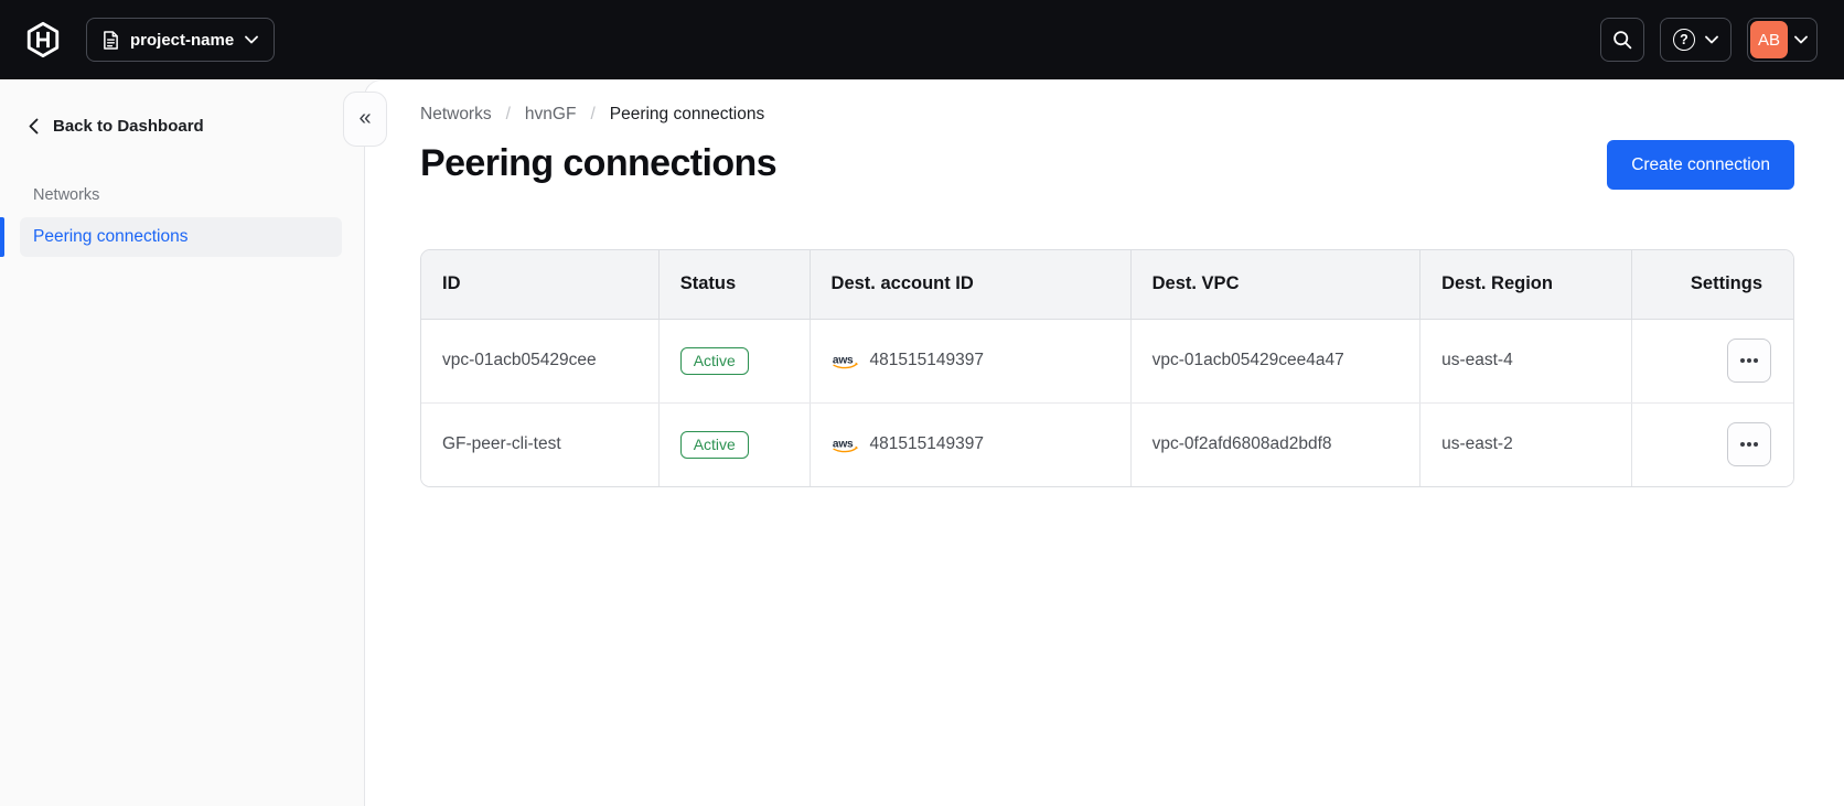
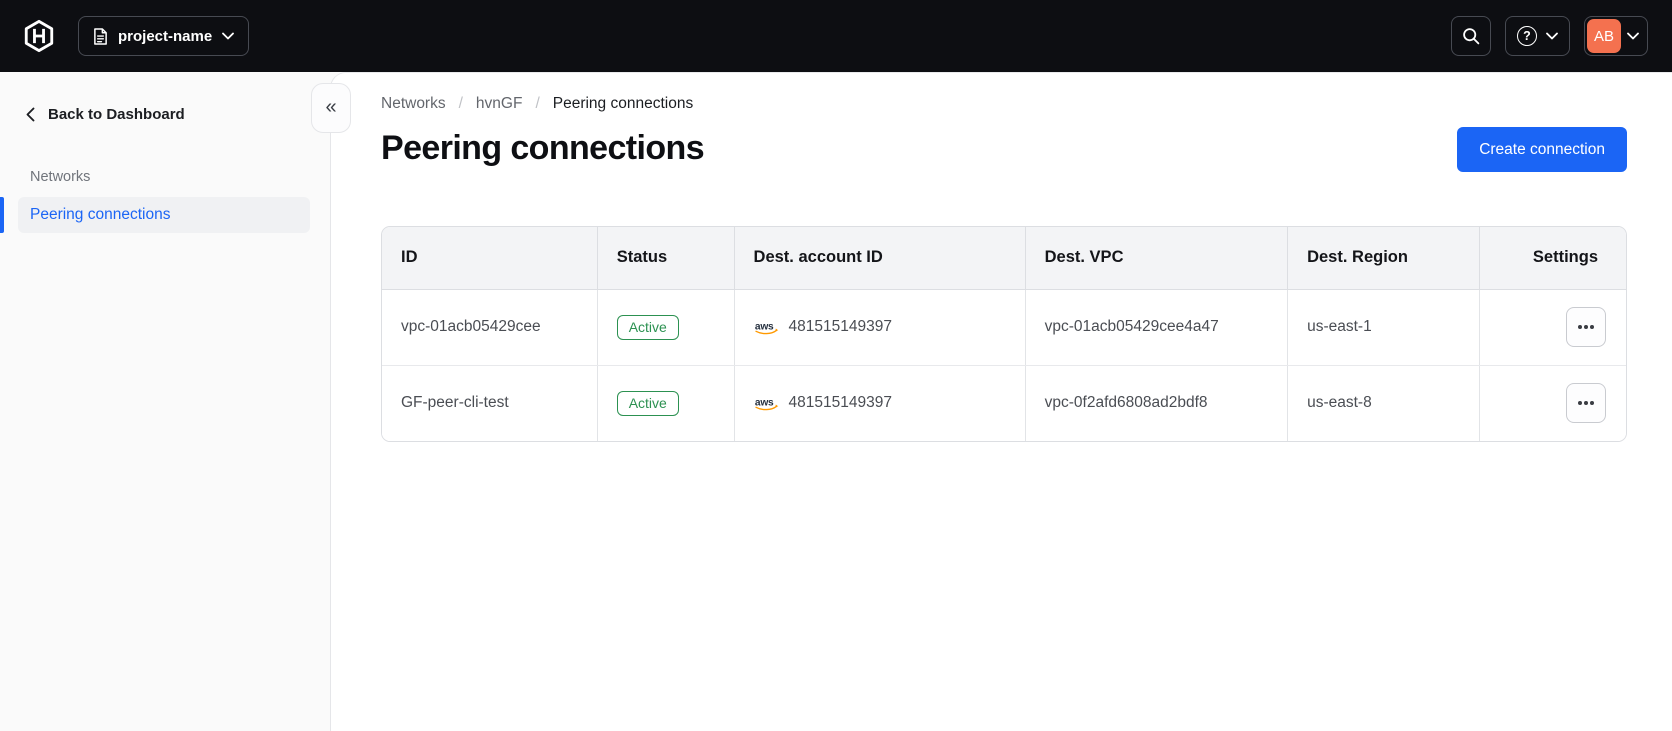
  project-name
  ?
  AB
  Back to Dashboard
  Networks
  Peering connections
  «
  Networks
  /
  hvnGF
  /
  Peering connections
  Peering connections
  Create connection
  ID	Status	Dest. account ID	Dest. VPC	Dest. Region	Settings
- vpc-01acb05429cee	Active	aws 481515149397	vpc-01acb05429cee4a47	us-east-4
+ vpc-01acb05429cee	Active	aws 481515149397	vpc-01acb05429cee4a47	us-east-1
- GF-peer-cli-test	Active	aws 481515149397	vpc-0f2afd6808ad2bdf8	us-east-2
+ GF-peer-cli-test	Active	aws 481515149397	vpc-0f2afd6808ad2bdf8	us-east-8
